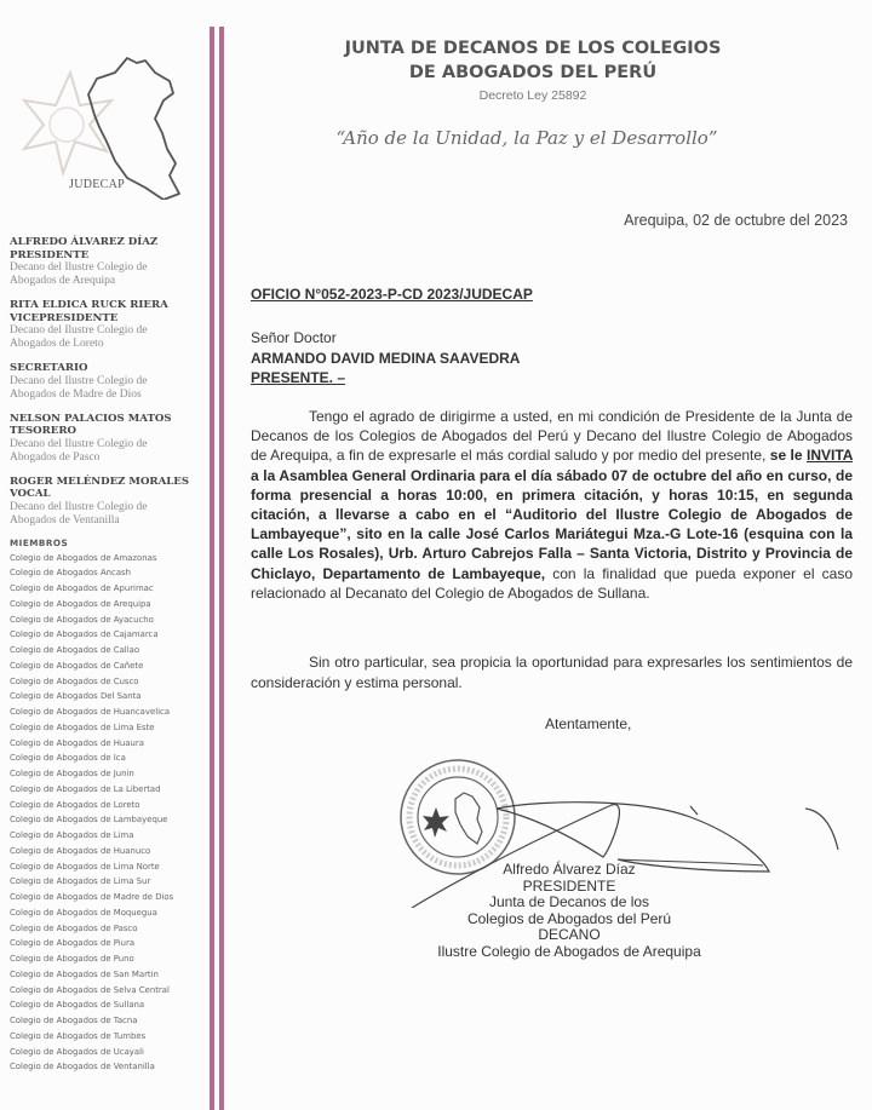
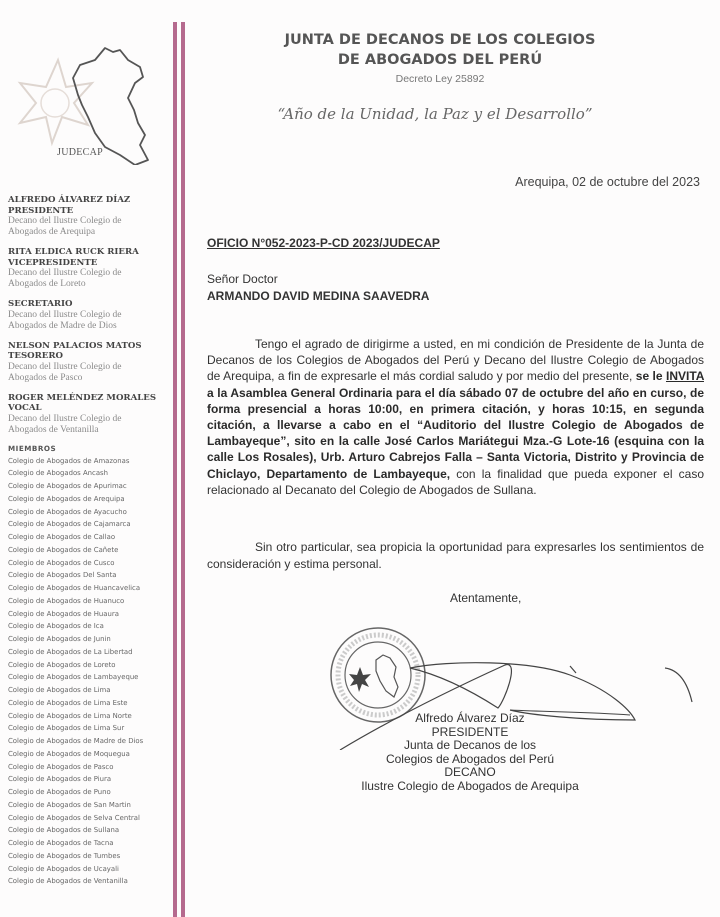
  JUDECAP
  JUNTA DE DECANOS DE LOS COLEGIOS
  DE ABOGADOS DEL PERÚ
  Decreto Ley 25892
  “Año de la Unidad, la Paz y el Desarrollo”
  ALFREDO ÁLVAREZ DÍAZ
  PRESIDENTE
  Decano del Ilustre Colegio de
  Abogados de Arequipa
  RITA ELDICA RUCK RIERA
  VICEPRESIDENTE
  Decano del Ilustre Colegio de
  Abogados de Loreto
  SECRETARIO
  Decano del Ilustre Colegio de
  Abogados de Madre de Dios
  NELSON PALACIOS MATOS
  TESORERO
  Decano del Ilustre Colegio de
  Abogados de Pasco
  ROGER MELÉNDEZ MORALES
  VOCAL
  Decano del Ilustre Colegio de
  Abogados de Ventanilla
  MIEMBROS
  Colegio de Abogados de Amazonas
  Colegio de Abogados Ancash
  Colegio de Abogados de Apurimac
  Colegio de Abogados de Arequipa
  Colegio de Abogados de Ayacucho
  Colegio de Abogados de Cajamarca
  Colegio de Abogados de Callao
  Colegio de Abogados de Cañete
  Colegio de Abogados de Cusco
  Colegio de Abogados Del Santa
  Colegio de Abogados de Huancavelica
- Colegio de Abogados de Lima Este
+ Colegio de Abogados de Huanuco
  Colegio de Abogados de Huaura
  Colegio de Abogados de Ica
  Colegio de Abogados de Junin
  Colegio de Abogados de La Libertad
  Colegio de Abogados de Loreto
  Colegio de Abogados de Lambayeque
  Colegio de Abogados de Lima
- Colegio de Abogados de Huanuco
+ Colegio de Abogados de Lima Este
  Colegio de Abogados de Lima Norte
  Colegio de Abogados de Lima Sur
  Colegio de Abogados de Madre de Dios
  Colegio de Abogados de Moquegua
  Colegio de Abogados de Pasco
  Colegio de Abogados de Piura
  Colegio de Abogados de Puno
  Colegio de Abogados de San Martin
  Colegio de Abogados de Selva Central
  Colegio de Abogados de Sullana
  Colegio de Abogados de Tacna
  Colegio de Abogados de Tumbes
  Colegio de Abogados de Ucayali
  Colegio de Abogados de Ventanilla
  Arequipa, 02 de octubre del 2023
  OFICIO N°052-2023-P-CD 2023/JUDECAP
  Señor Doctor
  ARMANDO DAVID MEDINA SAAVEDRA
- PRESENTE. –
  Tengo el agrado de dirigirme a usted, en mi condición de Presidente de la Junta de Decanos de los Colegios de Abogados del Perú y Decano del Ilustre Colegio de Abogados de Arequipa, a fin de expresarle el más cordial saludo y por medio del presente, se le INVITA a la Asamblea General Ordinaria para el día sábado 07 de octubre del año en curso, de forma presencial a horas 10:00, en primera citación, y horas 10:15, en segunda citación, a llevarse a cabo en el “Auditorio del Ilustre Colegio de Abogados de Lambayeque”, sito en la calle José Carlos Mariátegui Mza.-G Lote-16 (esquina con la calle Los Rosales), Urb. Arturo Cabrejos Falla – Santa Victoria, Distrito y Provincia de Chiclayo, Departamento de Lambayeque, con la finalidad que pueda exponer el caso relacionado al Decanato del Colegio de Abogados de Sullana.
  Sin otro particular, sea propicia la oportunidad para expresarles los sentimientos de consideración y estima personal.
  Atentamente,
  Alfredo Álvarez Díaz
  PRESIDENTE
  Junta de Decanos de los
  Colegios de Abogados del Perú
  DECANO
  Ilustre Colegio de Abogados de Arequipa
